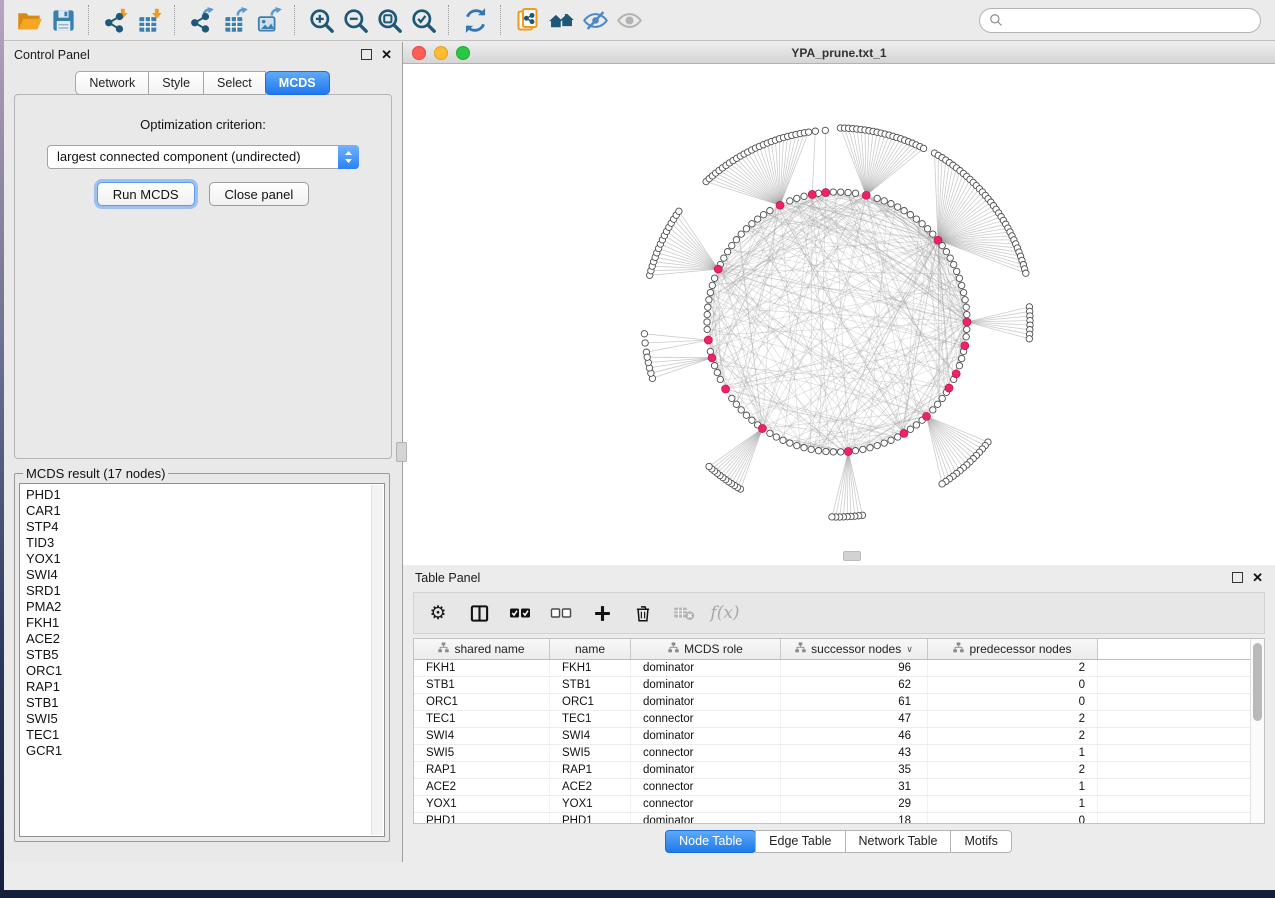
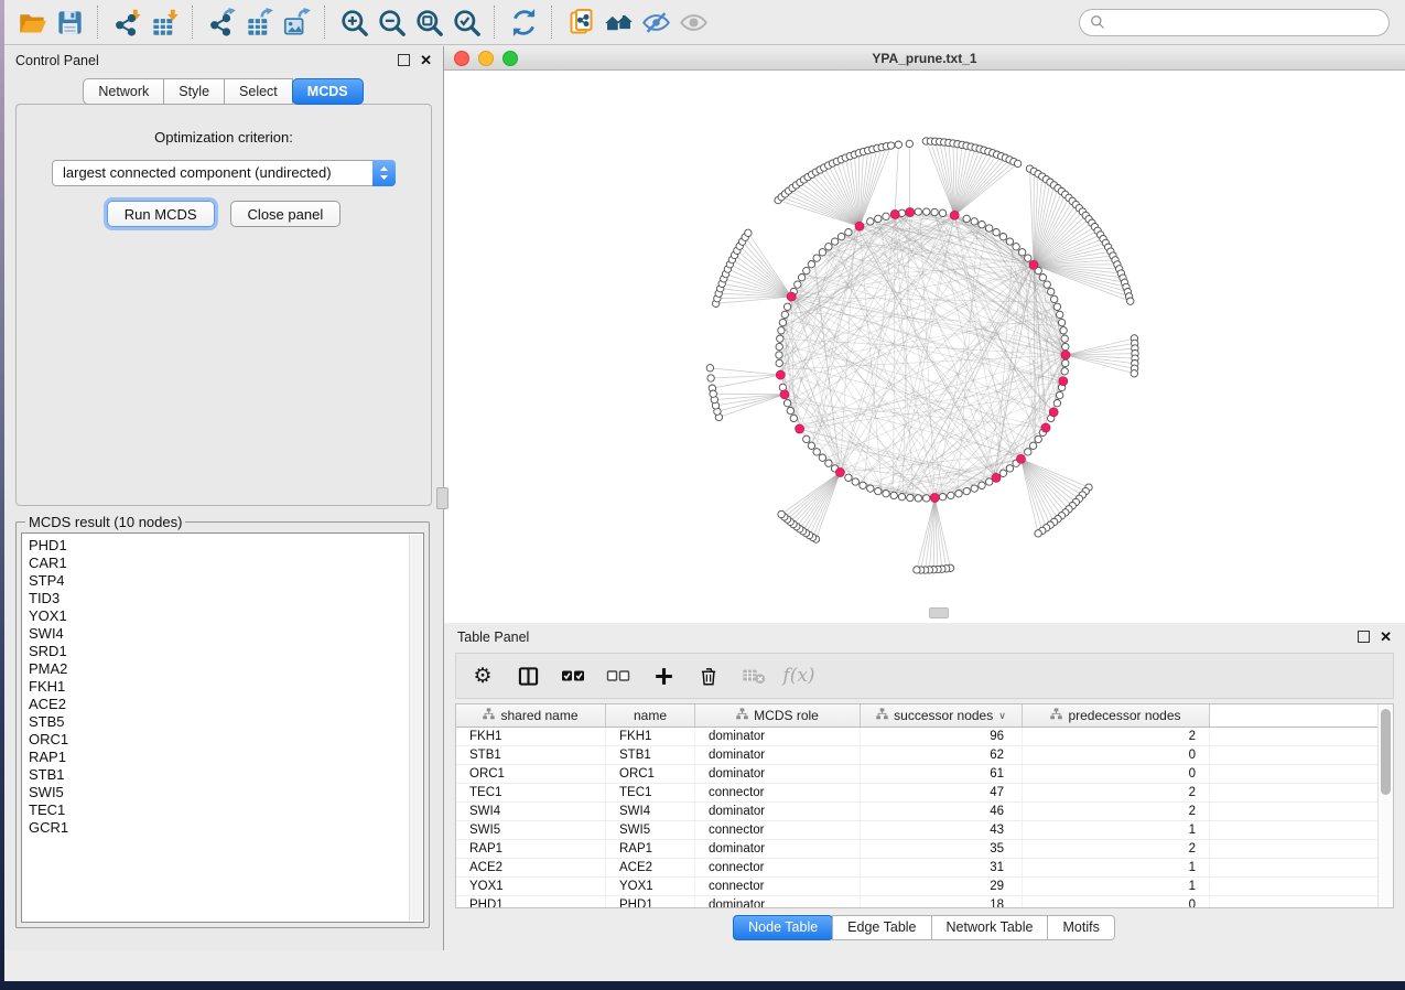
  Control Panel
  ✕
  Network
  Style
  Select
  MCDS
  Optimization criterion:
  largest connected component (undirected)
  Run MCDS
  Close panel
- MCDS result (17 nodes)
+ MCDS result (10 nodes)
  PHD1
  CAR1
  STP4
  TID3
  YOX1
  SWI4
  SRD1
  PMA2
  FKH1
  ACE2
  STB5
  ORC1
  RAP1
  STB1
  SWI5
  TEC1
  GCR1
  YPA_prune.txt_1
  Table Panel
  ✕
  ⚙
  f(x)
  shared name
  name
  MCDS role
  successor nodes
  ∨
  predecessor nodes
  FKH1
  FKH1
  dominator
  96
  2
  STB1
  STB1
  dominator
  62
  0
  ORC1
  ORC1
  dominator
  61
  0
  TEC1
  TEC1
  connector
  47
  2
  SWI4
  SWI4
  dominator
  46
  2
  SWI5
  SWI5
  connector
  43
  1
  RAP1
  RAP1
  dominator
  35
  2
  ACE2
  ACE2
  connector
  31
  1
  YOX1
  YOX1
  connector
  29
  1
  PHD1
  PHD1
  dominator
  18
  0
  Node Table
  Edge Table
  Network Table
  Motifs
